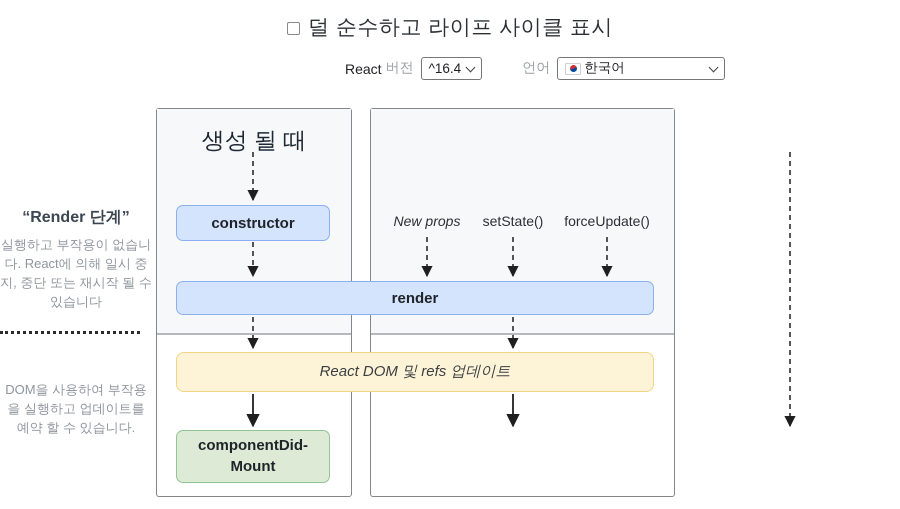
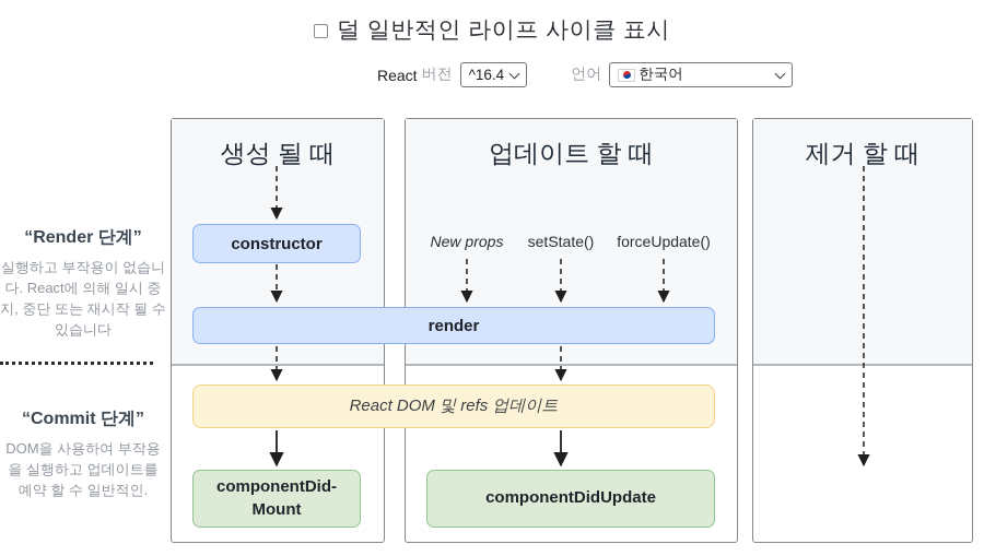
- 덜 순수하고 라이프 사이클 표시
+ 덜 일반적인 라이프 사이클 표시
  React
  버전
  ^16.4
  언어
  한국어
  “Render 단계”
  실행하고 부작용이 없습니다. React에 의해 일시 중지, 중단 또는 재시작 될 수 있습니다
+ “Commit 단계”
- DOM을 사용하여 부작용을 실행하고 업데이트를 예약 할 수 있습니다.
+ DOM을 사용하여 부작용을 실행하고 업데이트를 예약 할 수 일반적인.
  생성 될 때
+ 업데이트 할 때
+ 제거 할 때
  New props
  setState()
  forceUpdate()
  constructor
  render
  React DOM 및 refs 업데이트
  componentDid-
  Mount
+ componentDidUpdate
